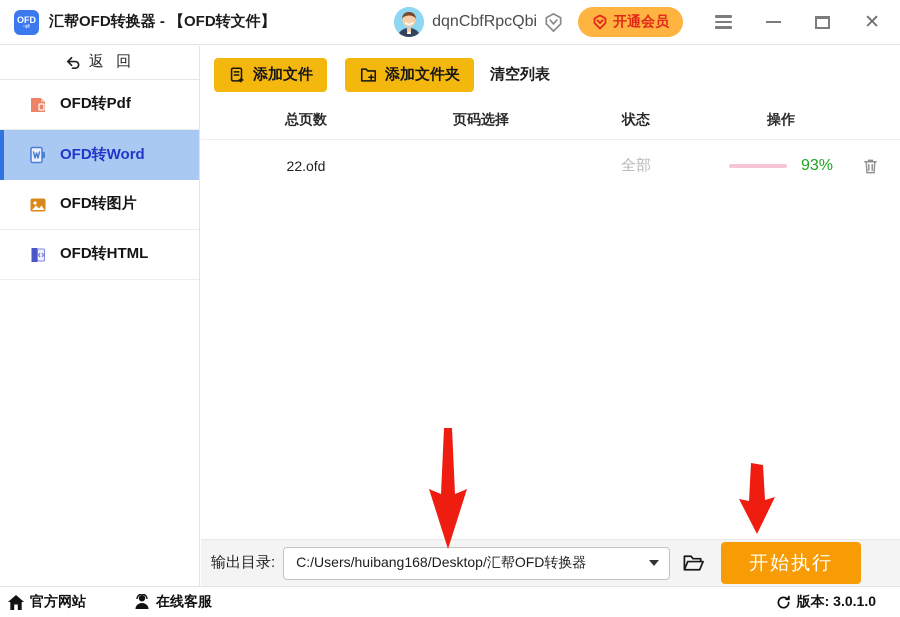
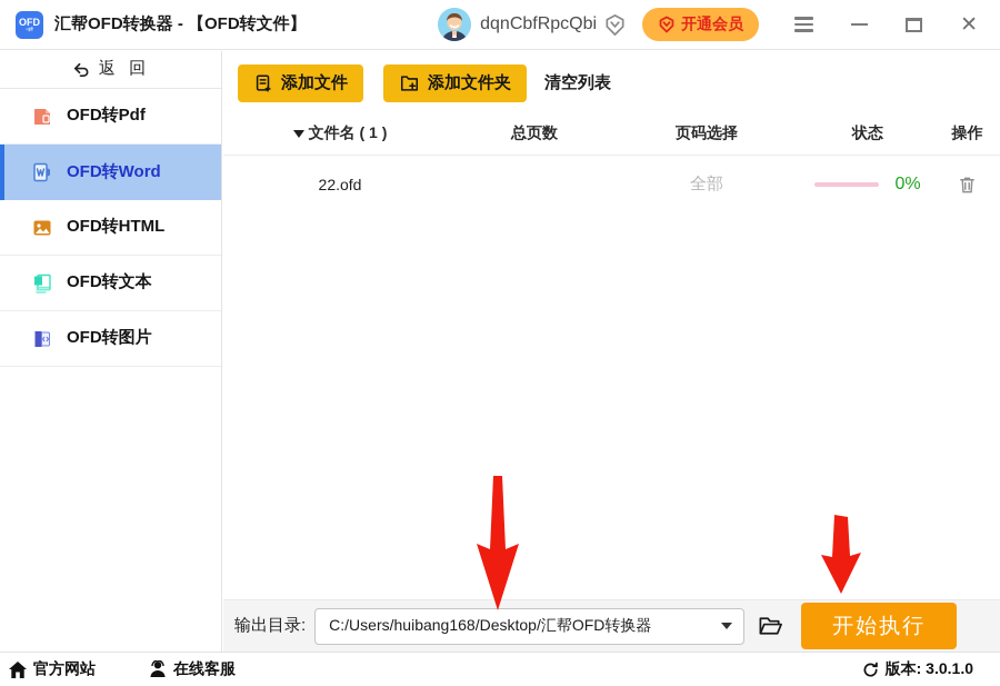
  OFD
  汇帮OFD转换器 - 【OFD转文件】
  dqnCbfRpcQbi
  开通会员
  ✕
  返 回
  OFD转Pdf
  OFD转Word
- OFD转图片
+ OFD转HTML
+ OFD转文本
- OFD转HTML
+ OFD转图片
  添加文件
  添加文件夹
  清空列表
+ 文件名 ( 1 )
  总页数
  页码选择
  状态
  操作
  22.ofd
  全部
- 93%
+ 0%
  输出目录:
  C:/Users/huibang168/Desktop/汇帮OFD转换器
  开始执行
  官方网站
  在线客服
  版本: 3.0.1.0
